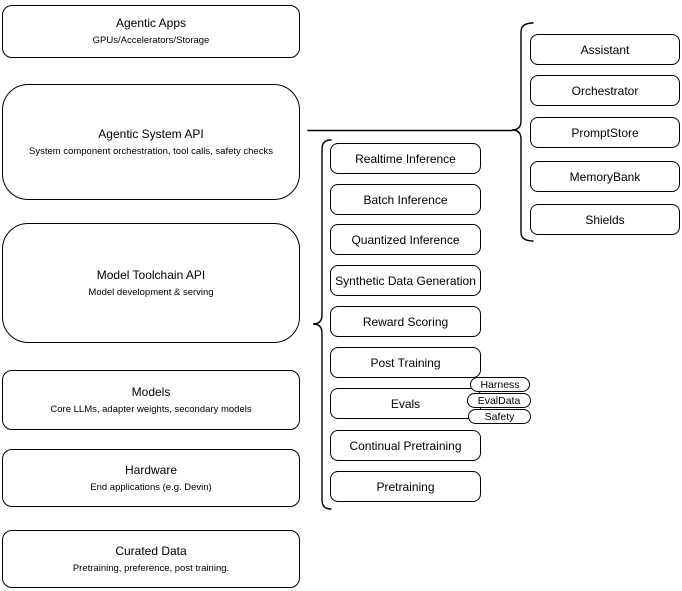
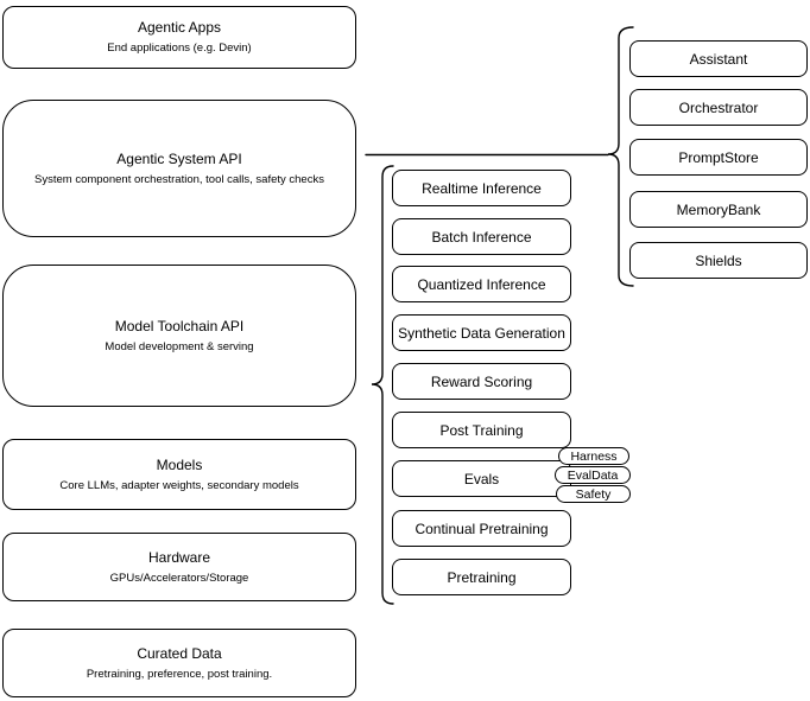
  Agentic Apps
- GPUs/Accelerators/Storage
+ End applications (e.g. Devin)
  Agentic System API
  System component orchestration, tool calls, safety checks
  Model Toolchain API
  Model development & serving
  Models
  Core LLMs, adapter weights, secondary models
  Hardware
- End applications (e.g. Devin)
+ GPUs/Accelerators/Storage
  Curated Data
  Pretraining, preference, post training.
  Realtime Inference
  Batch Inference
  Quantized Inference
  Synthetic Data Generation
  Reward Scoring
  Post Training
  Evals
  Continual Pretraining
  Pretraining
  Harness
  EvalData
  Safety
  Assistant
  Orchestrator
  PromptStore
  MemoryBank
  Shields
